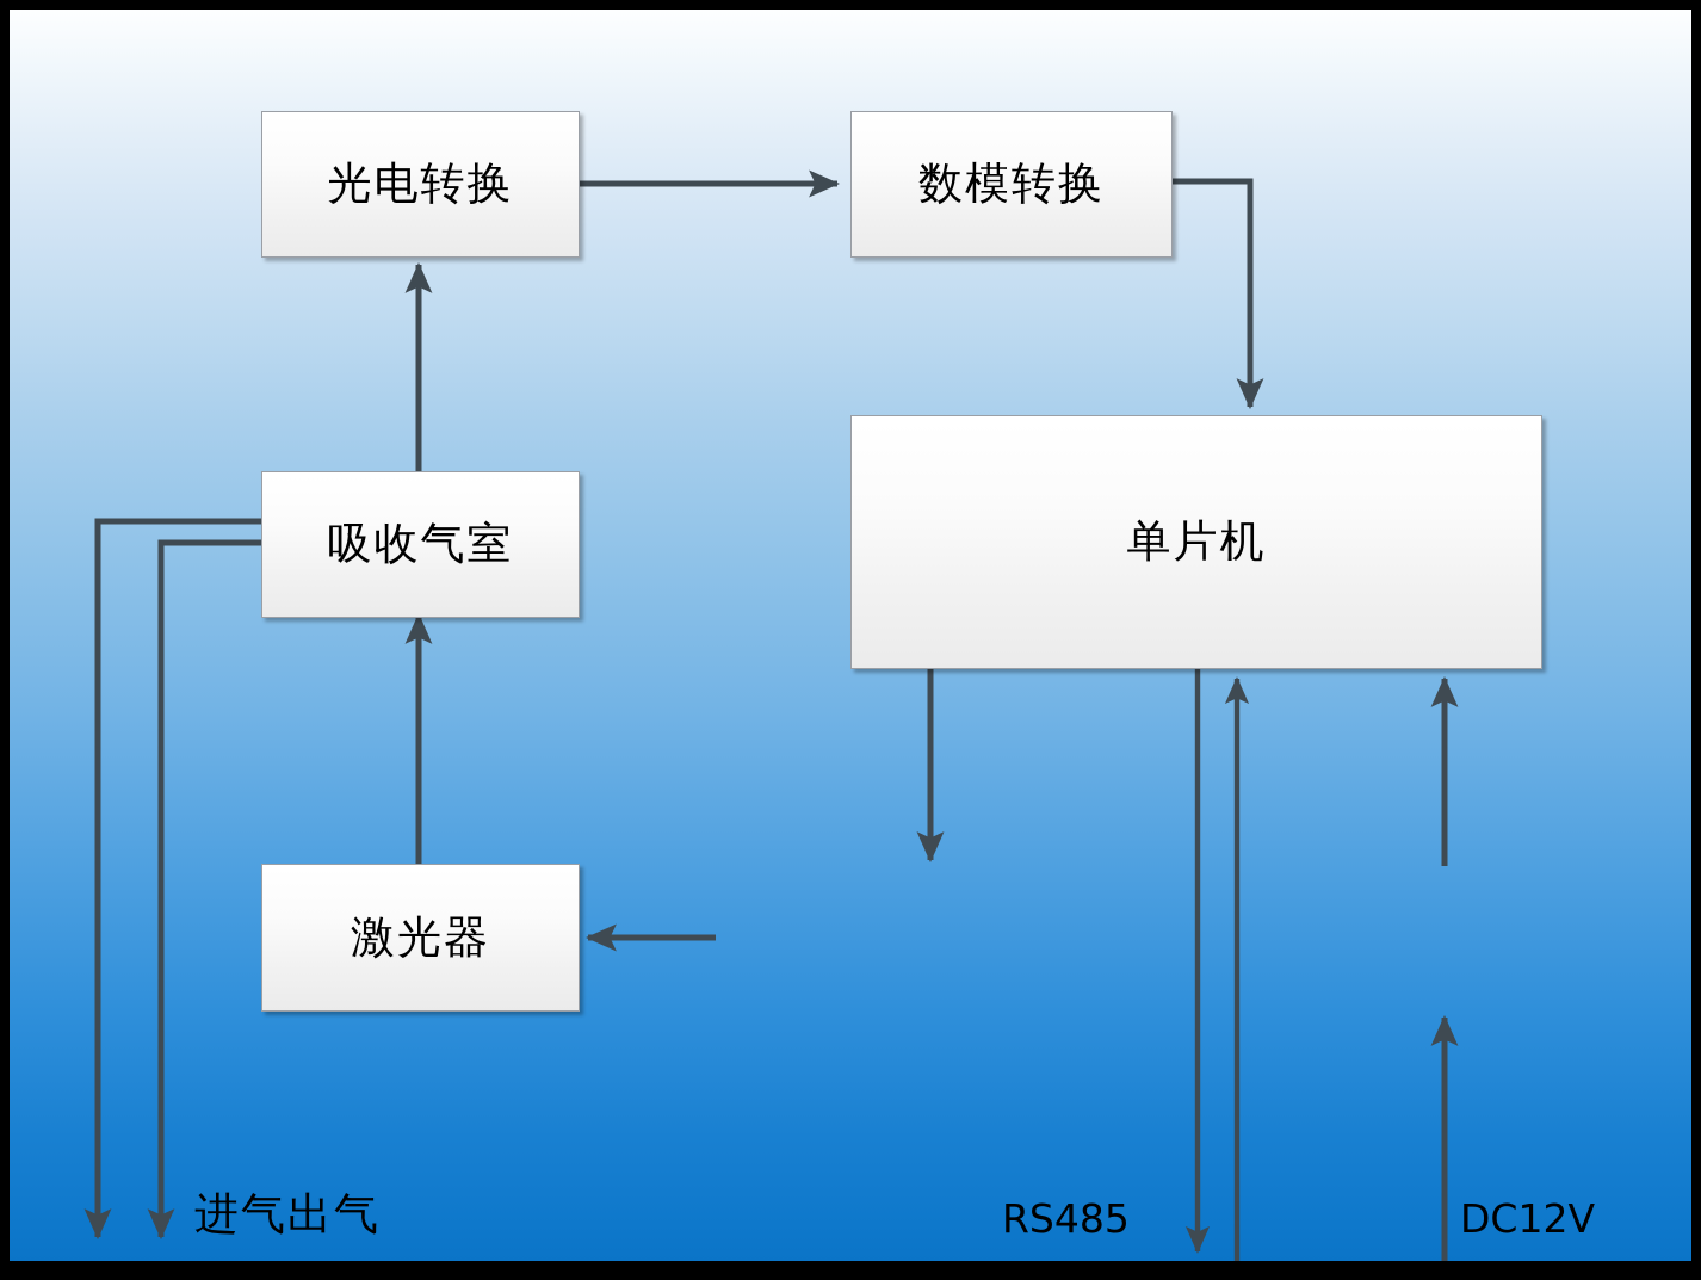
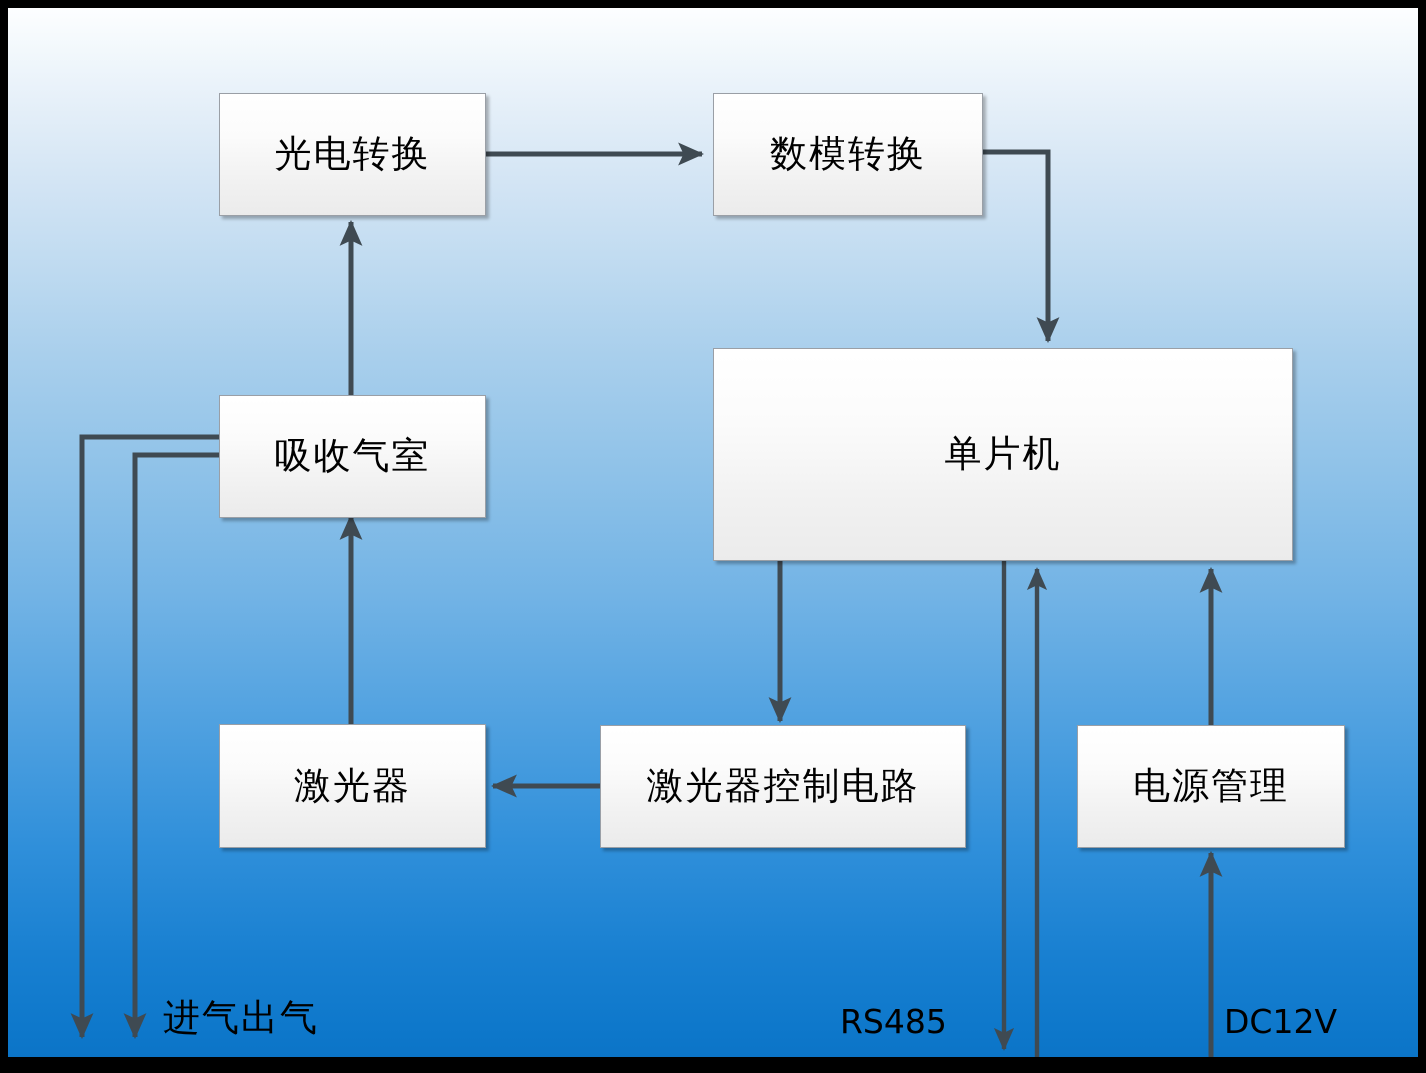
  光电转换
  数模转换
  吸收气室
  单片机
  激光器
+ 激光器控制电路
+ 电源管理
  进气出气
  RS485
  DC12V
